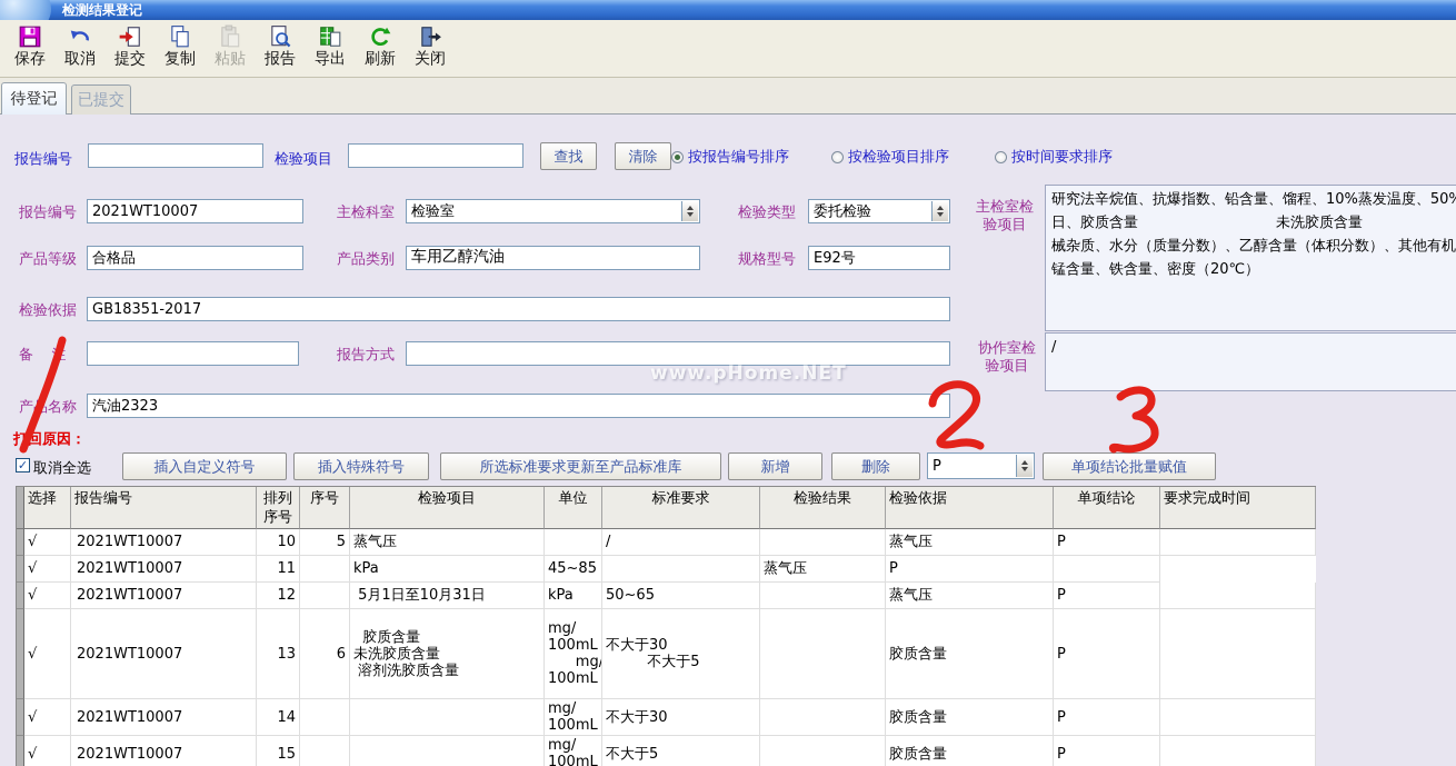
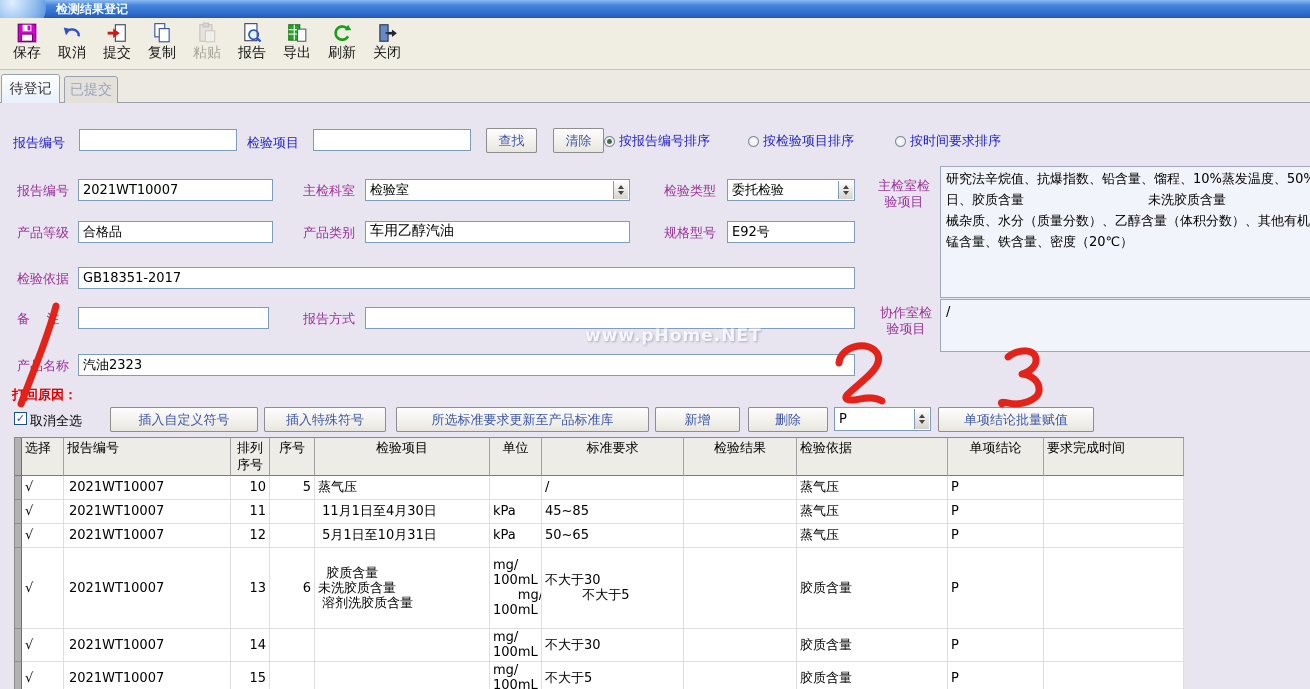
  检测结果登记
  保存
  取消
  提交
  复制
  粘贴
  报告
  导出
  刷新
  关闭
  待登记
  已提交
  报告编号
  检验项目
  查找
  清除
  按报告编号排序
  按检验项目排序
  按时间要求排序
  报告编号
  2021WT10007
  主检科室
  检验室
  检验类型
  委托检验
  主检室检
  验项目
  研究法辛烷值、抗爆指数、铅含量、馏程、10%蒸发温度、50
  日、胶质含量 未洗胶质含量
  械杂质、水分（质量分数）、乙醇含量（体积分数）、其他有机
  锰含量、铁含量、密度（20℃）
  产品等级
  合格品
  产品类别
  车用乙醇汽油
  规格型号
  E92号
  检验依据
  GB18351-2017
  报告方式
  协作室检
  验项目
  /
  产名称
  汽油2323
  打回原因：
  ✓
  取消全选
  插入自定义符号
  插入特殊符号
  所选标准要求更新至产品标准库
  新增
  删除
  P
  单项结论批量赋值
  选择
  报告编号
  排列
  序号
  序号
  检验项目
  单位
  标准要求
  检验结果
  检验依据
  单项结论
  要求完成时间
  √
  2021WT10007
  10
  5
  蒸气压
  /
  蒸气压
  P
  √
  2021WT10007
  11
+ 11月1日至4月30日
  kPa
  45~85
  蒸气压
  P
  √
  2021WT10007
  12
  5月1日至10月31日
  kPa
  50~65
  蒸气压
  P
  √
  2021WT10007
  13
  6
  胶质含量
  未洗胶质含量
  溶剂洗胶质含量
  mg/
  100mL
  mg/
  100mL
  不大于30
  不大于5
  胶质含量
  P
  √
  2021WT10007
  14
  mg/
  100mL
  不大于30
  胶质含量
  P
  √
  2021WT10007
  15
  mg/
  100mL
  不大于5
  胶质含量
  P
  www.pHome.NET
